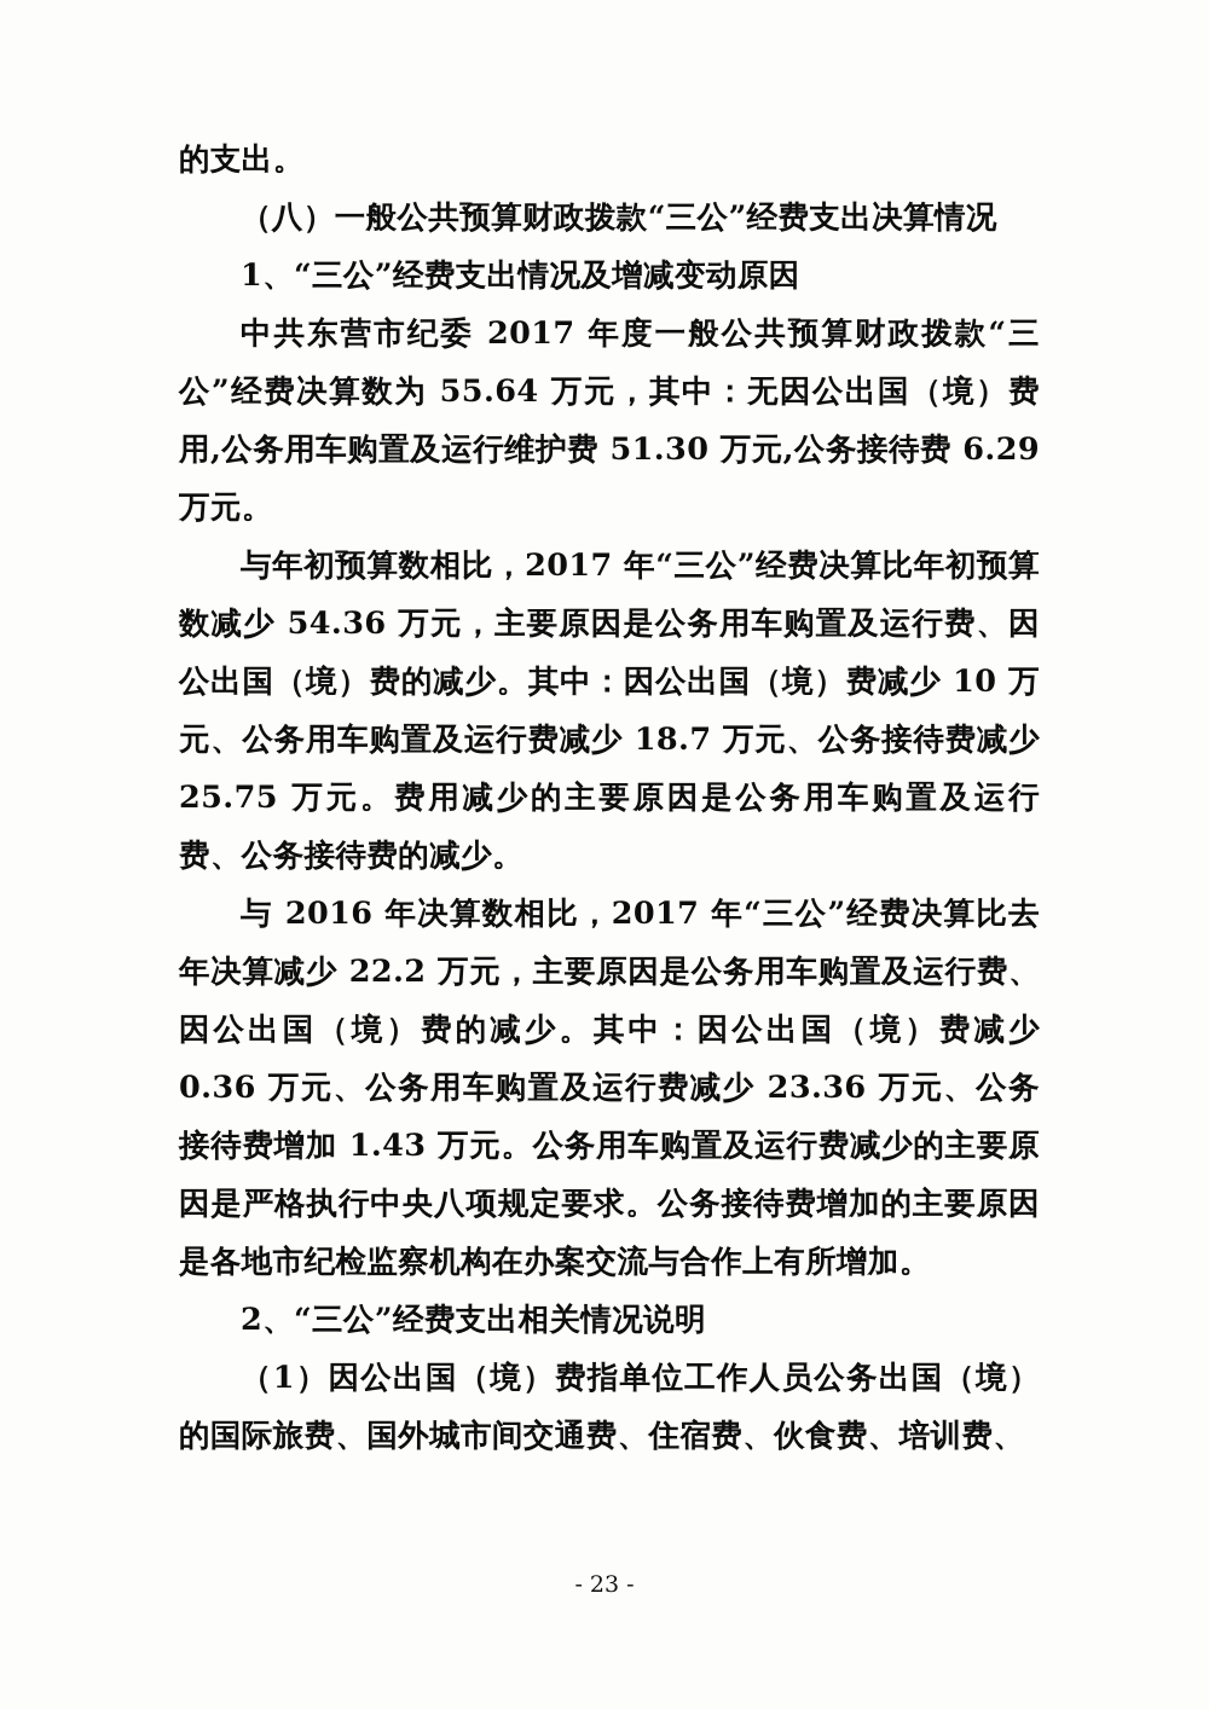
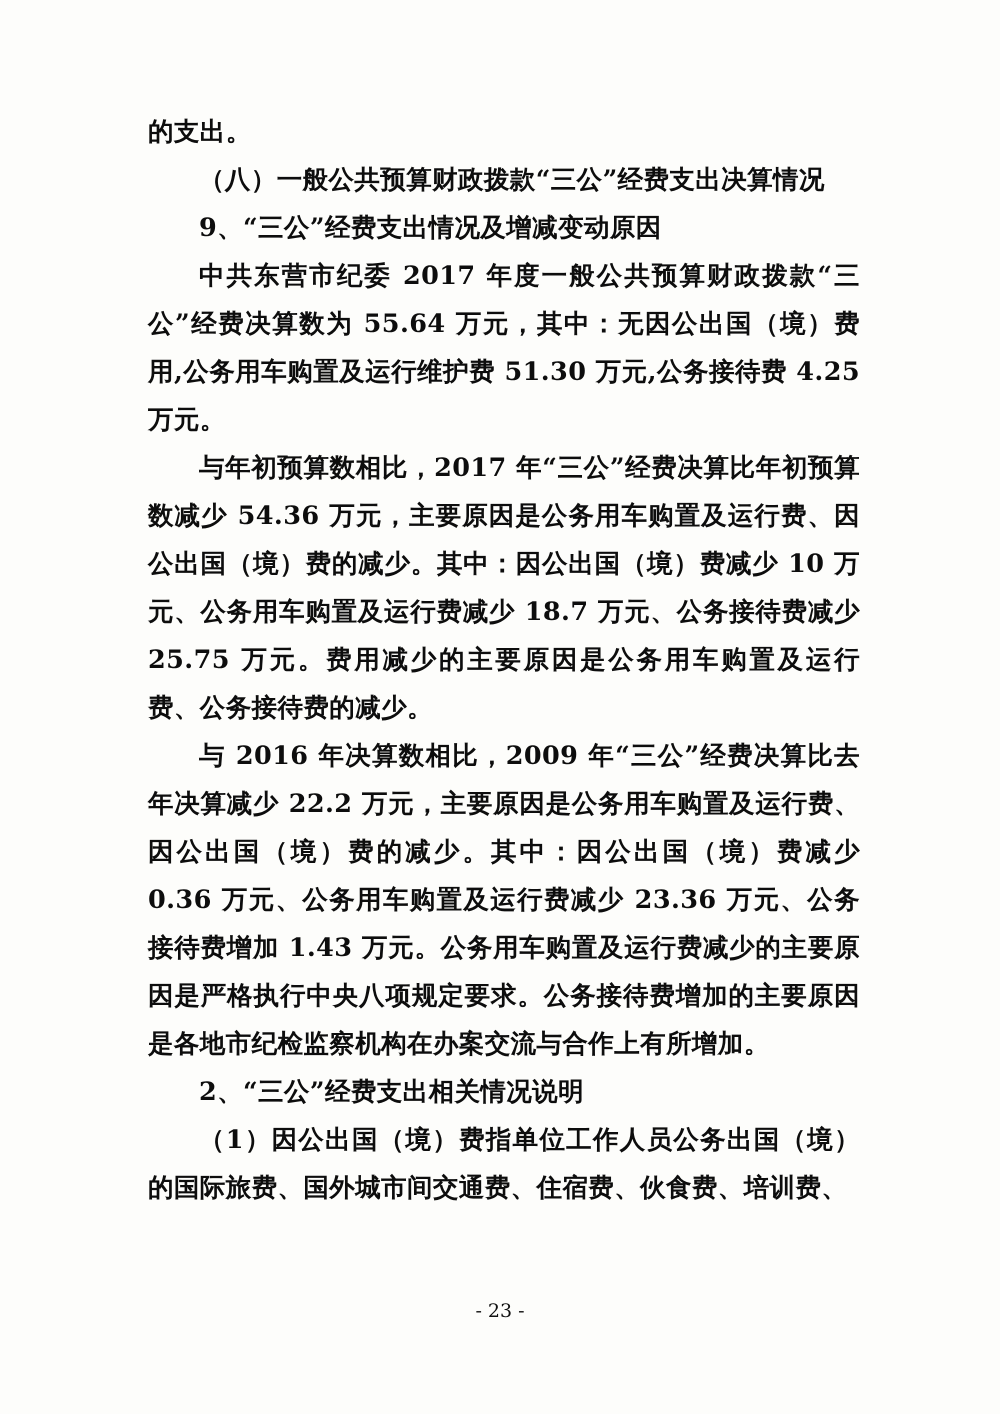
  的支出。
  （八）一般公共预算财政拨款“三公”经费支出决算情况
- 1、“三公”经费支出情况及增减变动原因
+ 9、“三公”经费支出情况及增减变动原因
- 中共东营市纪委 2017 年度一般公共预算财政拨款“三公”经费决算数为 55.64 万元，其中：无因公出国（境）费用,公务用车购置及运行维护费 51.30 万元,公务接待费 6.29 万元。
+ 中共东营市纪委 2017 年度一般公共预算财政拨款“三公”经费决算数为 55.64 万元，其中：无因公出国（境）费用,公务用车购置及运行维护费 51.30 万元,公务接待费 4.25 万元。
  与年初预算数相比，2017 年“三公”经费决算比年初预算数减少 54.36 万元，主要原因是公务用车购置及运行费、因公出国（境）费的减少。其中：因公出国（境）费减少 10 万元、公务用车购置及运行费减少 18.7 万元、公务接待费减少 25.75 万元。费用减少的主要原因是公务用车购置及运行费、公务接待费的减少。
- 与 2016 年决算数相比，2017 年“三公”经费决算比去年决算减少 22.2 万元，主要原因是公务用车购置及运行费、因公出国（境）费的减少。其中：因公出国（境）费减少 0.36 万元、公务用车购置及运行费减少 23.36 万元、公务接待费增加 1.43 万元。公务用车购置及运行费减少的主要原因是严格执行中央八项规定要求。公务接待费增加的主要原因是各地市纪检监察机构在办案交流与合作上有所增加。
+ 与 2016 年决算数相比，2009 年“三公”经费决算比去年决算减少 22.2 万元，主要原因是公务用车购置及运行费、因公出国（境）费的减少。其中：因公出国（境）费减少 0.36 万元、公务用车购置及运行费减少 23.36 万元、公务接待费增加 1.43 万元。公务用车购置及运行费减少的主要原因是严格执行中央八项规定要求。公务接待费增加的主要原因是各地市纪检监察机构在办案交流与合作上有所增加。
  2、“三公”经费支出相关情况说明
  （1）因公出国（境）费指单位工作人员公务出国（境）的国际旅费、国外城市间交通费、住宿费、伙食费、培训费、
  - 23 -
